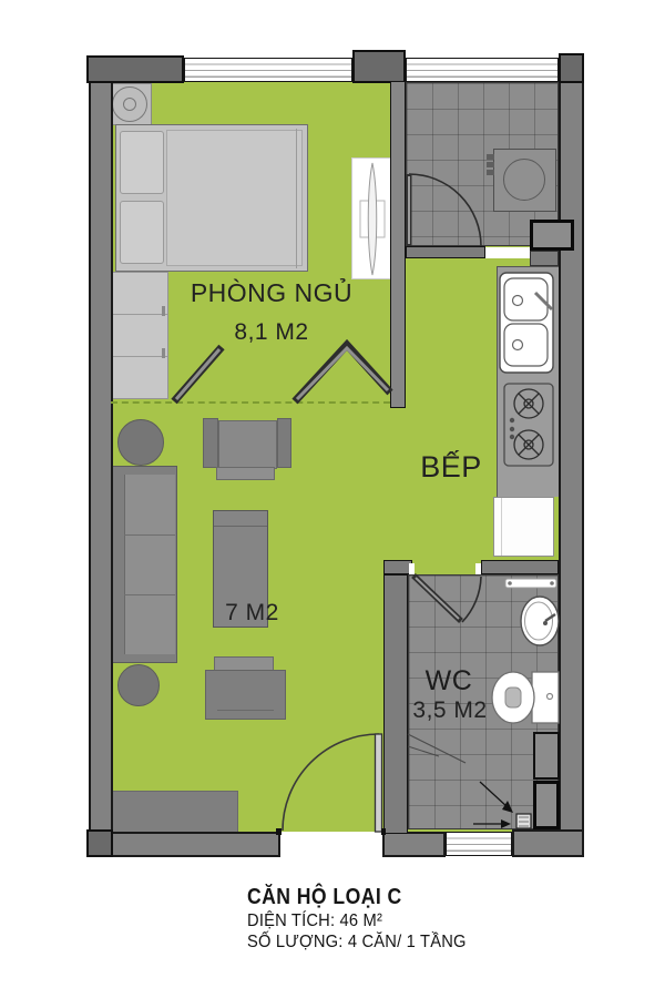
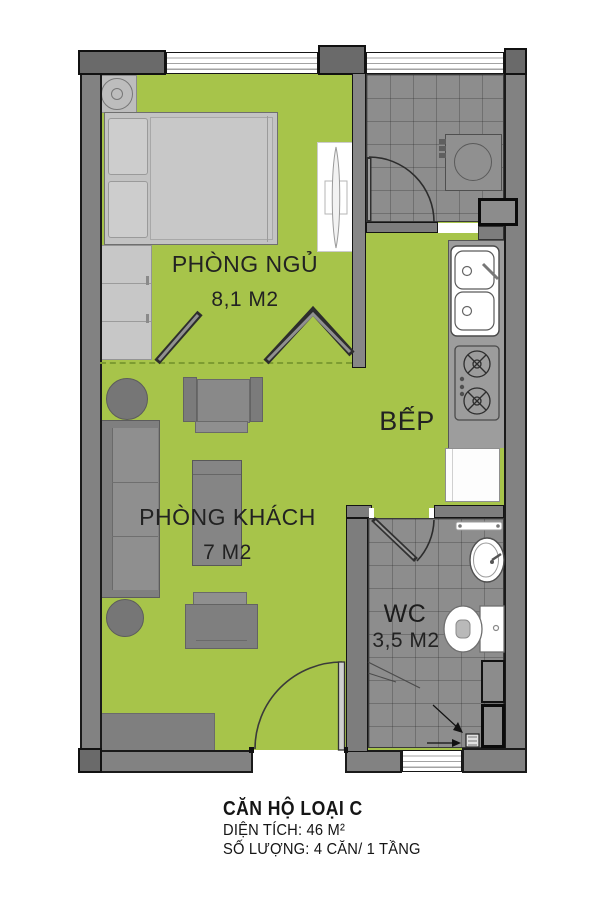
  PHÒNG NGỦ
  8,1 M2
+ PHÒNG KHÁCH
  7 M2
  BẾP
  WC
  3,5 M2
  CĂN HỘ LOẠI C
  DIỆN TÍCH: 46 M²
  SỐ LƯỢNG: 4 CĂN/ 1 TẦNG
